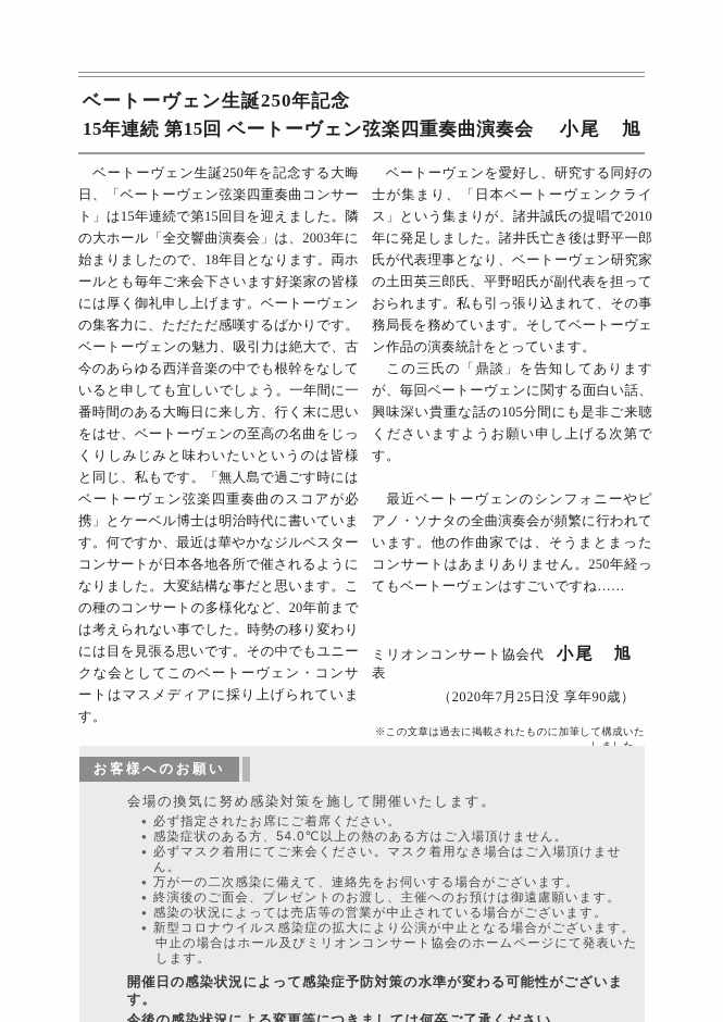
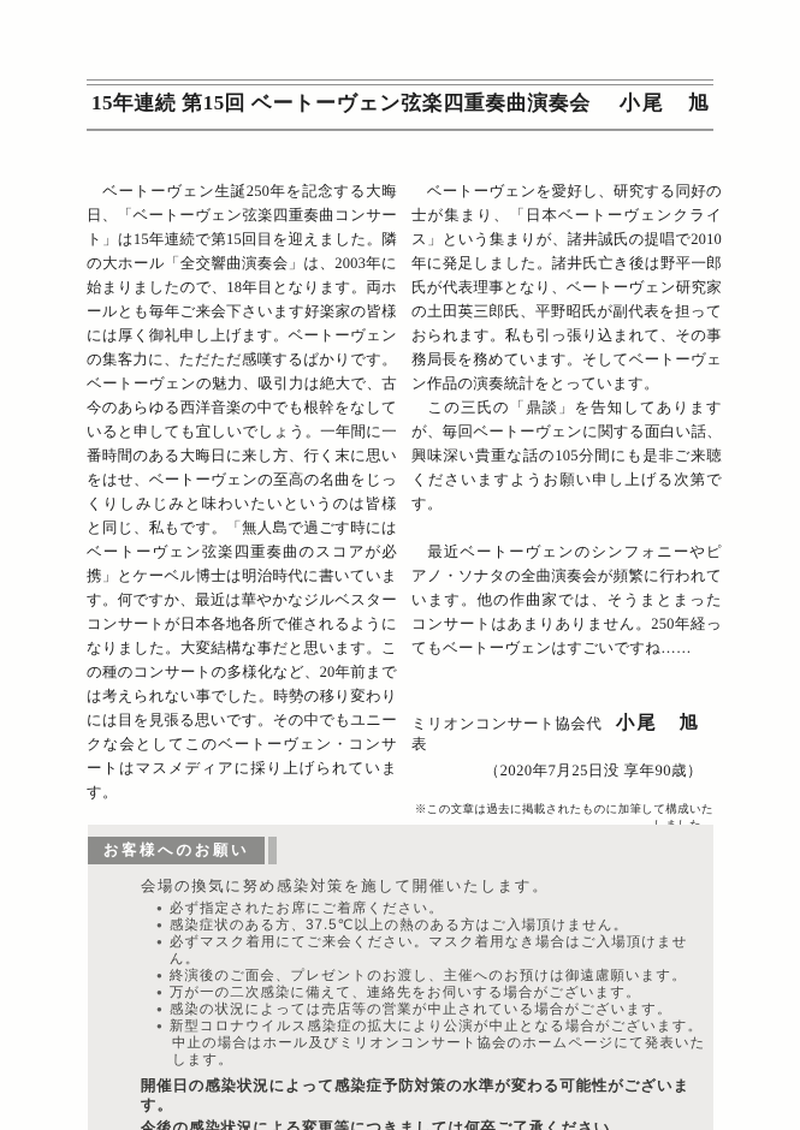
- ベートーヴェン生誕250年記念
  15年連続 第15回 ベートーヴェン弦楽四重奏曲演奏会
  小尾 旭
  ベートーヴェン生誕250年を記念する大晦日、「ベートーヴェン弦楽四重奏曲コンサート」は15年連続で第15回目を迎えました。隣の大ホール「全交響曲演奏会」は、2003年に始まりましたので、18年目となります。両ホールとも毎年ご来会下さいます好楽家の皆様には厚く御礼申し上げます。ベートーヴェンの集客力に、ただただ感嘆するばかりです。ベートーヴェンの魅力、吸引力は絶大で、古今のあらゆる西洋音楽の中でも根幹をなしていると申しても宜しいでしょう。一年間に一番時間のある大晦日に来し方、行く末に思いをはせ、ベートーヴェンの至高の名曲をじっくりしみじみと味わいたいというのは皆様と同じ、私もです。「無人島で過ごす時にはベートーヴェン弦楽四重奏曲のスコアが必携」とケーベル博士は明治時代に書いています。何ですか、最近は華やかなジルベスターコンサートが日本各地各所で催されるようになりました。大変結構な事だと思います。この種のコンサートの多様化など、20年前までは考えられない事でした。時勢の移り変わりには目を見張る思いです。その中でもユニークな会としてこのベートーヴェン・コンサートはマスメディアに採り上げられています。
  ベートーヴェンを愛好し、研究する同好の士が集まり、「日本ベートーヴェンクライス」という集まりが、諸井誠氏の提唱で2010年に発足しました。諸井氏亡き後は野平一郎氏が代表理事となり、ベートーヴェン研究家の土田英三郎氏、平野昭氏が副代表を担っておられます。私も引っ張り込まれて、その事務局長を務めています。そしてベートーヴェン作品の演奏統計をとっています。
  この三氏の「鼎談」を告知してありますが、毎回ベートーヴェンに関する面白い話、興味深い貴重な話の105分間にも是非ご来聴くださいますようお願い申し上げる次第です。
  最近ベートーヴェンのシンフォニーやピアノ・ソナタの全曲演奏会が頻繁に行われています。他の作曲家では、そうまとまったコンサートはあまりありません。250年経ってもベートーヴェンはすごいですね……
  ミリオンコンサート協会代表
  小尾 旭
  （2020年7月25日没 享年90歳）
  ※この文章は過去に掲載されたものに加筆して構成いた
  お客様へのお願い
  会場の換気に努め感染対策を施して開催いたします。
  ●
  必ず指定されたお席にご着席ください。
  ●
- 感染症状のある方、54.0℃以上の熱のある方はご入場頂けません。
+ 感染症状のある方、37.5℃以上の熱のある方はご入場頂けません。
  ●
  必ずマスク着用にてご来会ください。マスク着用なき場合はご入場頂けません。
  ●
- 万が一の二次感染に備えて、連絡先をお伺いする場合がございます。
+ 終演後のご面会、プレゼントのお渡し、主催へのお預けは御遠慮願います。
  ●
- 終演後のご面会、プレゼントのお渡し、主催へのお預けは御遠慮願います。
+ 万が一の二次感染に備えて、連絡先をお伺いする場合がございます。
  ●
  感染の状況によっては売店等の営業が中止されている場合がございます。
  ●
  新型コロナウイルス感染症の拡大により公演が中止となる場合がございます。
  中止の場合はホール及びミリオンコンサート協会のホームページにて発表いたします。
  開催日の感染状況によって感染症予防対策の水準が変わる可能性がございます。
  今後の感染状況による変更等につきましては何卒ご了承ください。
